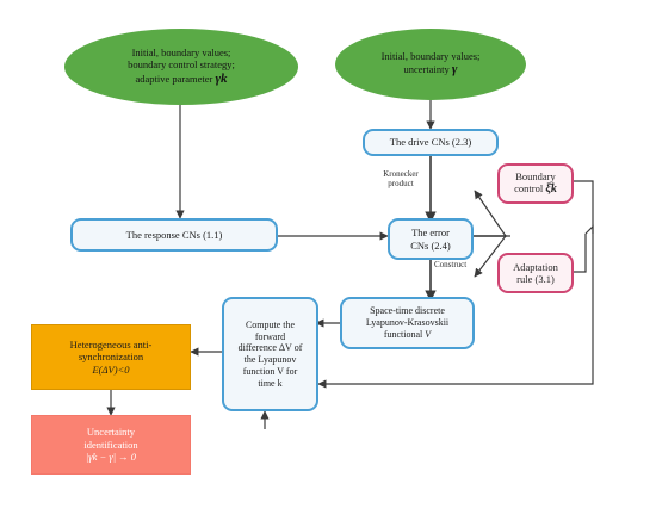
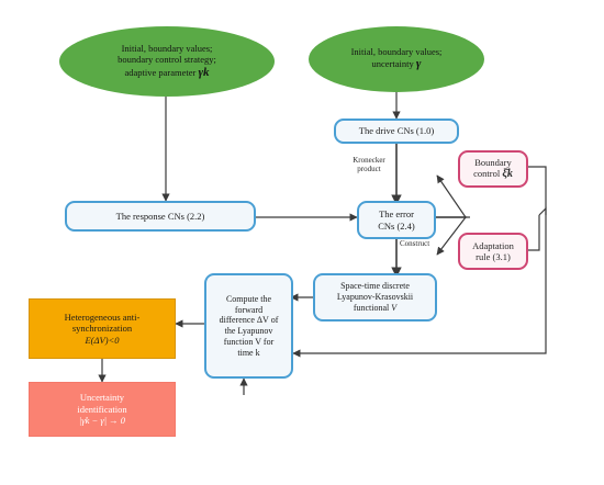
  Initial, boundary values;
  boundary control strategy;
  adaptive parameter γk
  Initial, boundary values;
  uncertainty γ
- The drive CNs (2.3)
+ The drive CNs (1.0)
  Kronecker
  product
- The response CNs (1.1)
+ The response CNs (2.2)
  The error
  CNs (2.4)
  Construct
  Boundary
  control ξ̄k
  Adaptation
  rule (3.1)
  Space-time discrete
  Lyapunov-Krasovskii
  functional V
  Compute the
  forward
  difference ΔV of
  the Lyapunov
  function V for
  time k
  Heterogeneous anti-
  synchronization
  E(ΔV)<0
  Uncertainty
  identification
  |γk − γ| → 0
